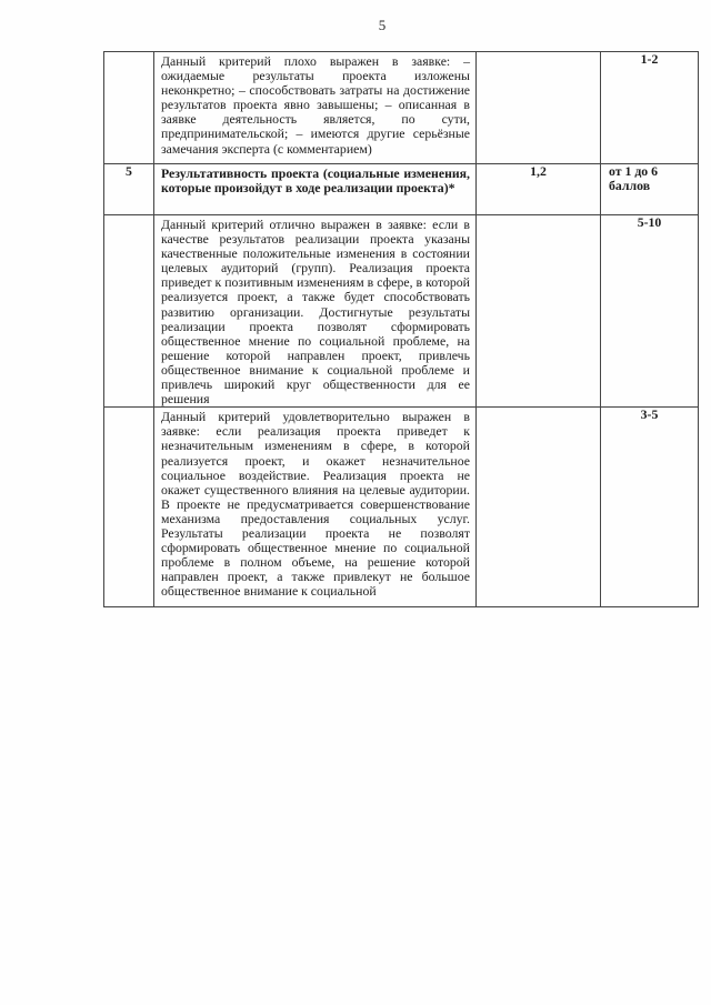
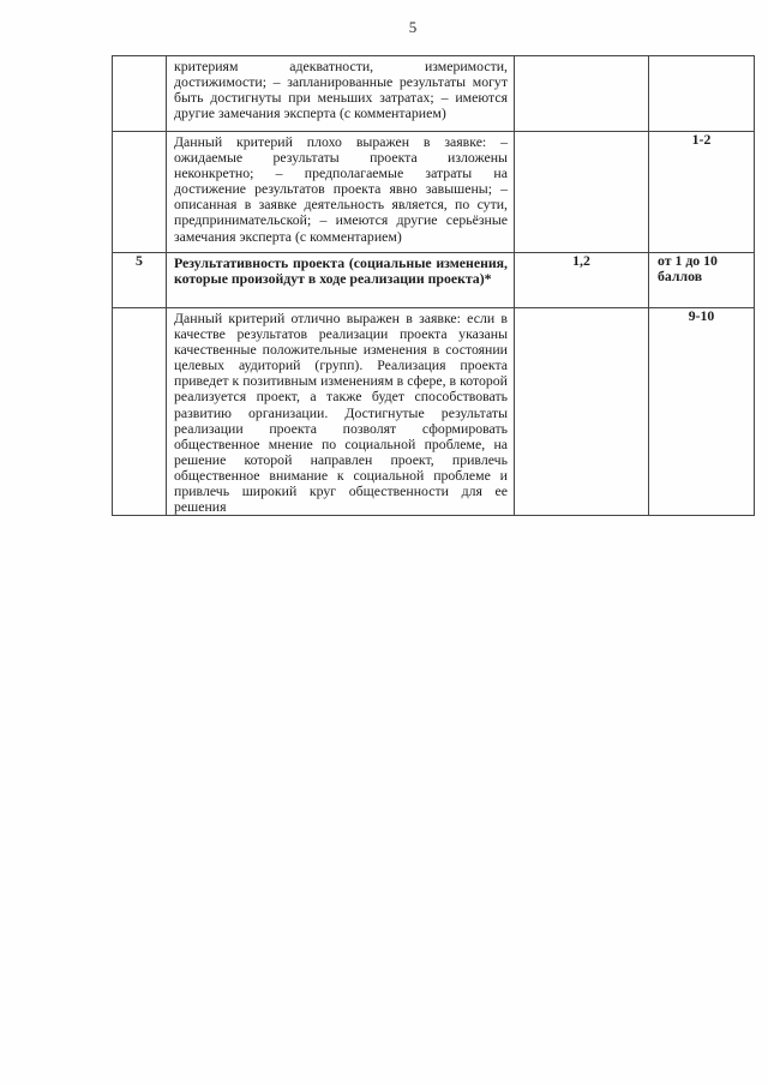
  5
+ 	критериям адекватности, измеримости, достижимости; – запланированные результаты могут быть достигнуты при меньших затратах; – имеются другие замечания эксперта (с комментарием)
- 	Данный критерий плохо выражен в заявке: – ожидаемые результаты проекта изложены неконкретно; – способствовать затраты на достижение результатов проекта явно завышены; – описанная в заявке деятельность является, по сути, предпринимательской; – имеются другие серьёзные замечания эксперта (с комментарием)		1-2
+ 	Данный критерий плохо выражен в заявке: – ожидаемые результаты проекта изложены неконкретно; – предполагаемые затраты на достижение результатов проекта явно завышены; – описанная в заявке деятельность является, по сути, предпринимательской; – имеются другие серьёзные замечания эксперта (с комментарием)		1-2
- 5	Результативность проекта (социальные изменения, которые произойдут в ходе реализации проекта)*	1,2	от 1 до 6 баллов
+ 5	Результативность проекта (социальные изменения, которые произойдут в ходе реализации проекта)*	1,2	от 1 до 10 баллов
- 	Данный критерий отлично выражен в заявке: если в качестве результатов реализации проекта указаны качественные положительные изменения в состоянии целевых аудиторий (групп). Реализация проекта приведет к позитивным изменениям в сфере, в которой реализуется проект, а также будет способствовать развитию организации. Достигнутые результаты реализации проекта позволят сформировать общественное мнение по социальной проблеме, на решение которой направлен проект, привлечь общественное внимание к социальной проблеме и привлечь широкий круг общественности для ее решения		5-10
+ 	Данный критерий отлично выражен в заявке: если в качестве результатов реализации проекта указаны качественные положительные изменения в состоянии целевых аудиторий (групп). Реализация проекта приведет к позитивным изменениям в сфере, в которой реализуется проект, а также будет способствовать развитию организации. Достигнутые результаты реализации проекта позволят сформировать общественное мнение по социальной проблеме, на решение которой направлен проект, привлечь общественное внимание к социальной проблеме и привлечь широкий круг общественности для ее решения		9-10
- 	Данный критерий удовлетворительно выражен в заявке: если реализация проекта приведет к незначительным изменениям в сфере, в которой реализуется проект, и окажет незначительное социальное воздействие. Реализация проекта не окажет существенного влияния на целевые аудитории. В проекте не предусматривается совершенствование механизма предоставления социальных услуг. Результаты реализации проекта не позволят сформировать общественное мнение по социальной проблеме в полном объеме, на решение которой направлен проект, а также привлекут не большое общественное внимание к социальной		3-5
